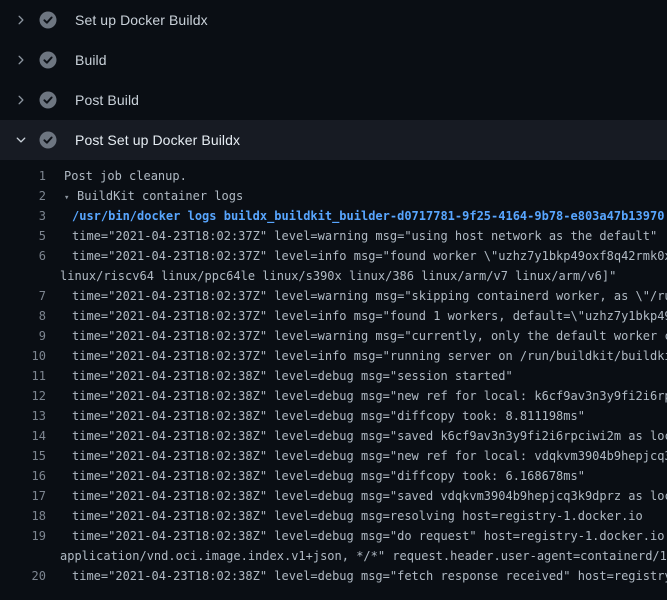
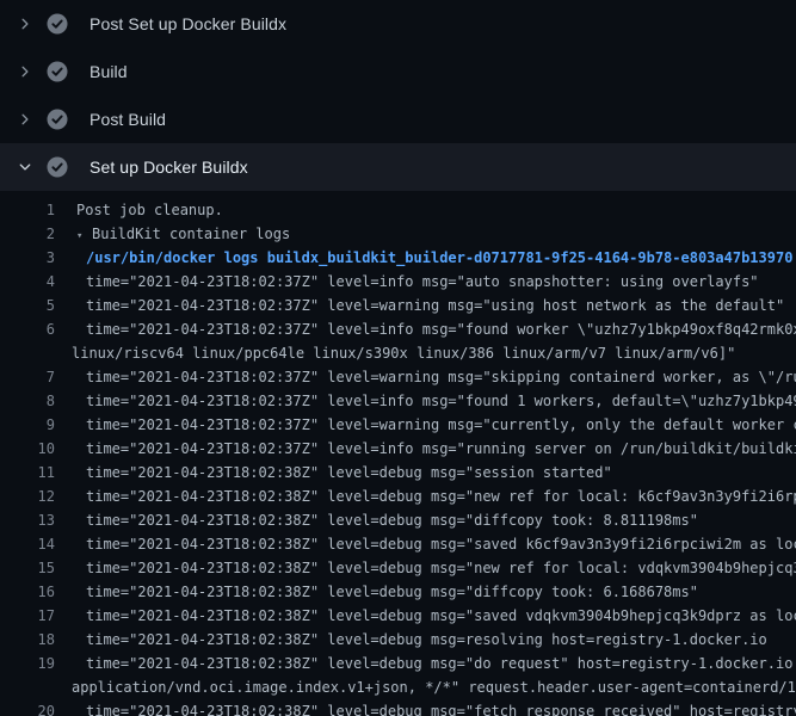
- Set up Docker Buildx
+ Post Set up Docker Buildx
  Build
  Post Build
- Post Set up Docker Buildx
+ Set up Docker Buildx
  1
  Post job cleanup.
  2
  ▾ BuildKit container logs
  3
  /usr/bin/docker logs buildx_buildkit_builder-d0717781-9f25-4164-9b78-e803a47b13970
+ 4
+ time="2021-04-23T18:02:37Z" level=info msg="auto snapshotter: using overlayfs"
  5
  time="2021-04-23T18:02:37Z" level=warning msg="using host network as the default"
  6
  time="2021-04-23T18:02:37Z" level=info msg="found worker \"uzhz7y1bkp49oxf8q42rmk0
  linux/riscv64 linux/ppc64le linux/s390x linux/386 linux/arm/v7 linux/arm/v6]"
  7
  time="2021-04-23T18:02:37Z" level=warning msg="skipping containerd worker, as \"/r
  8
  time="2021-04-23T18:02:37Z" level=info msg="found 1 workers, default=\"uzhz7y1bkp4
  9
  time="2021-04-23T18:02:37Z" level=warning msg="currently, only the default worker
  10
  time="2021-04-23T18:02:37Z" level=info msg="running server on /run/buildkit/buildk
  11
  time="2021-04-23T18:02:38Z" level=debug msg="session started"
  12
  time="2021-04-23T18:02:38Z" level=debug msg="new ref for local: k6cf9av3n3y9fi2i6r
  13
  time="2021-04-23T18:02:38Z" level=debug msg="diffcopy took: 8.811198ms"
  14
  time="2021-04-23T18:02:38Z" level=debug msg="saved k6cf9av3n3y9fi2i6rpciwi2m as lo
  15
  time="2021-04-23T18:02:38Z" level=debug msg="new ref for local: vdqkvm3904b9hepjcq
  16
  time="2021-04-23T18:02:38Z" level=debug msg="diffcopy took: 6.168678ms"
  17
  time="2021-04-23T18:02:38Z" level=debug msg="saved vdqkvm3904b9hepjcq3k9dprz as lo
  18
  time="2021-04-23T18:02:38Z" level=debug msg=resolving host=registry-1.docker.io
  19
  time="2021-04-23T18:02:38Z" level=debug msg="do request" host=registry-1.docker.io
  application/vnd.oci.image.index.v1+json, */*" request.header.user-agent=containerd/1
  20
  time="2021-04-23T18:02:38Z" level=debug msg="fetch response received" host=registr
